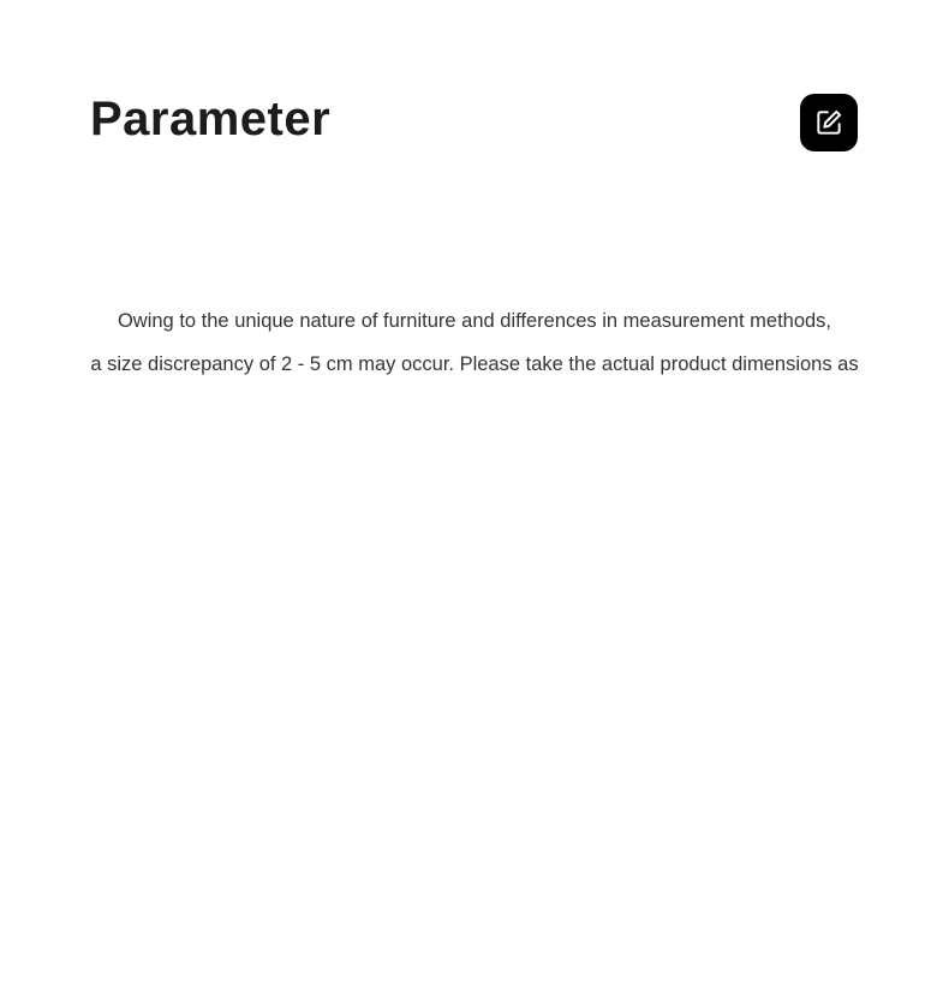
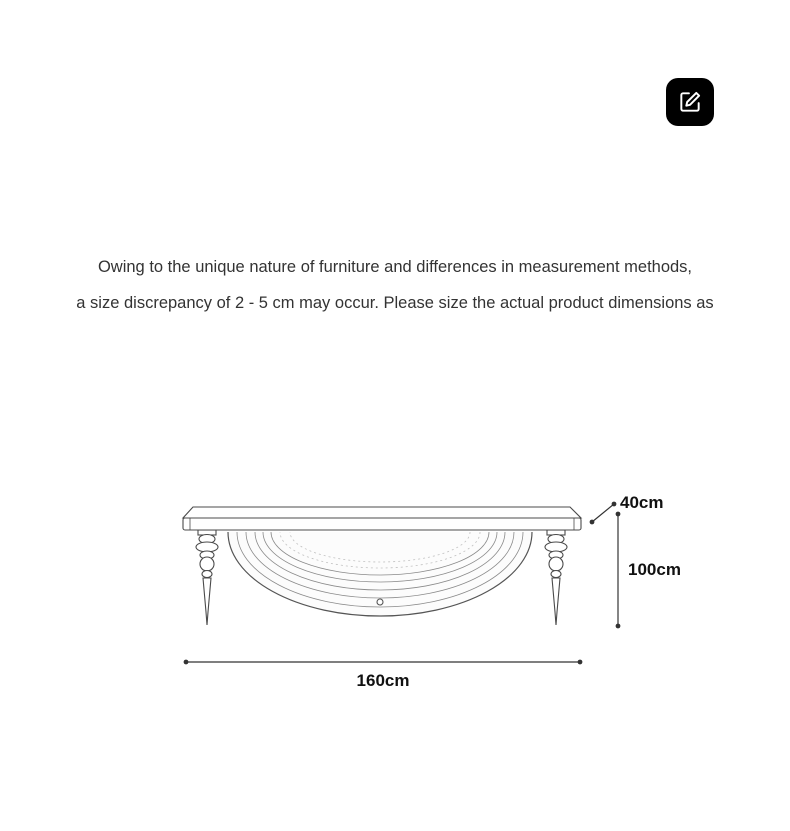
- Parameter
  Owing to the unique nature of furniture and differences in measurement methods,
- a size discrepancy of 2 - 5 cm may occur. Please take the actual product dimensions as
+ a size discrepancy of 2 - 5 cm may occur. Please size the actual product dimensions as
+ 40cm
+ 100cm
+ 160cm
